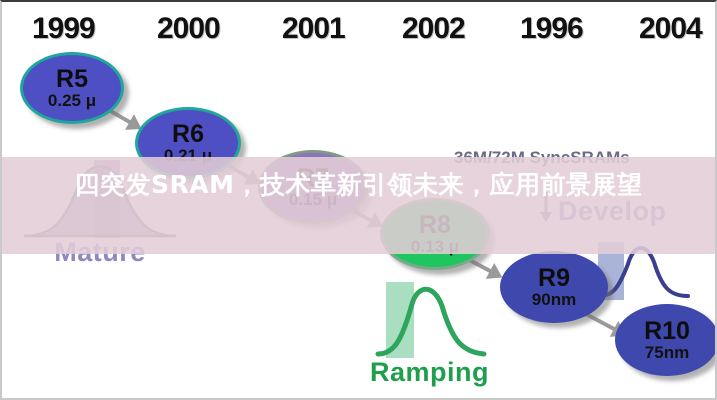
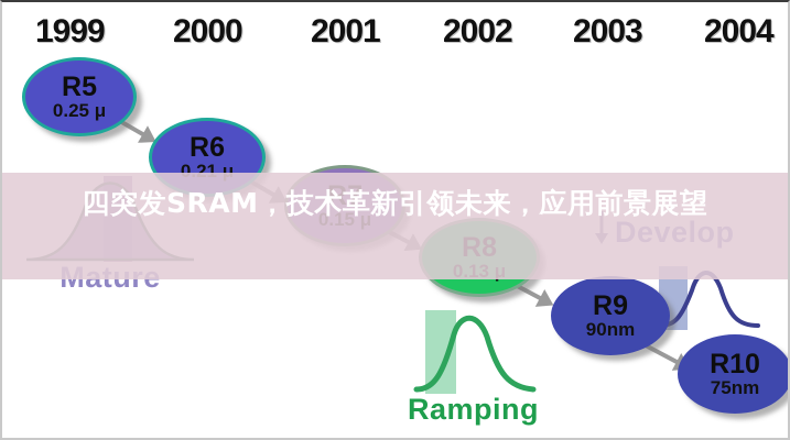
  1999
  2000
  2001
  2002
- 1996
+ 2003
  2004
  Mature
  Ramping
  Develop
- 36M/72M SyncSRAMs
  R5
  0.25 μ
  R6
  0.21 μ
  R7
  0.15 μ
  0.13 μ
  R9
  90nm
  R10
  75nm
  四突发SRAM，技术革新引领未来，应用前景展望
